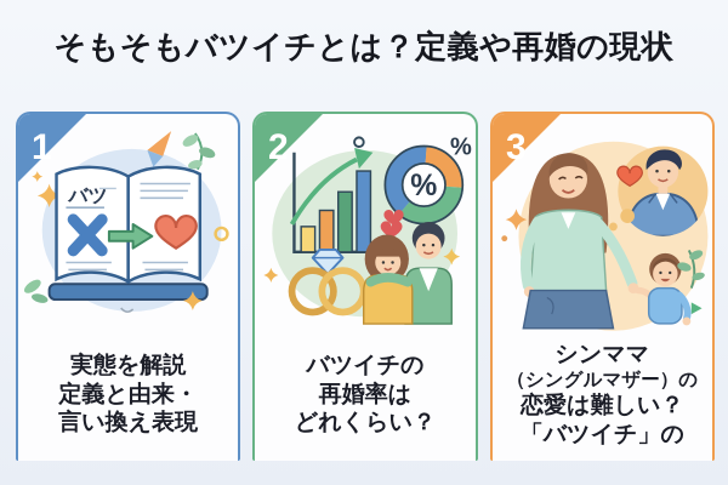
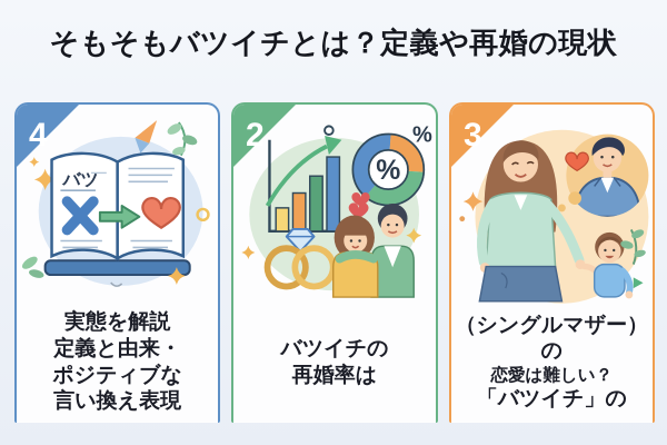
  そもそもバツイチとは？定義や再婚の現状
  バツ
- 1
+ 4
  実態を解説
  定義と由来・
+ ポジティブな
  言い換え表現
  %
  %
  2
  バツイチの
  再婚率は
- どれくらい？
  3
- シンママ
  （シングルマザー）の
  恋愛は難しい？
  「バツイチ」の
